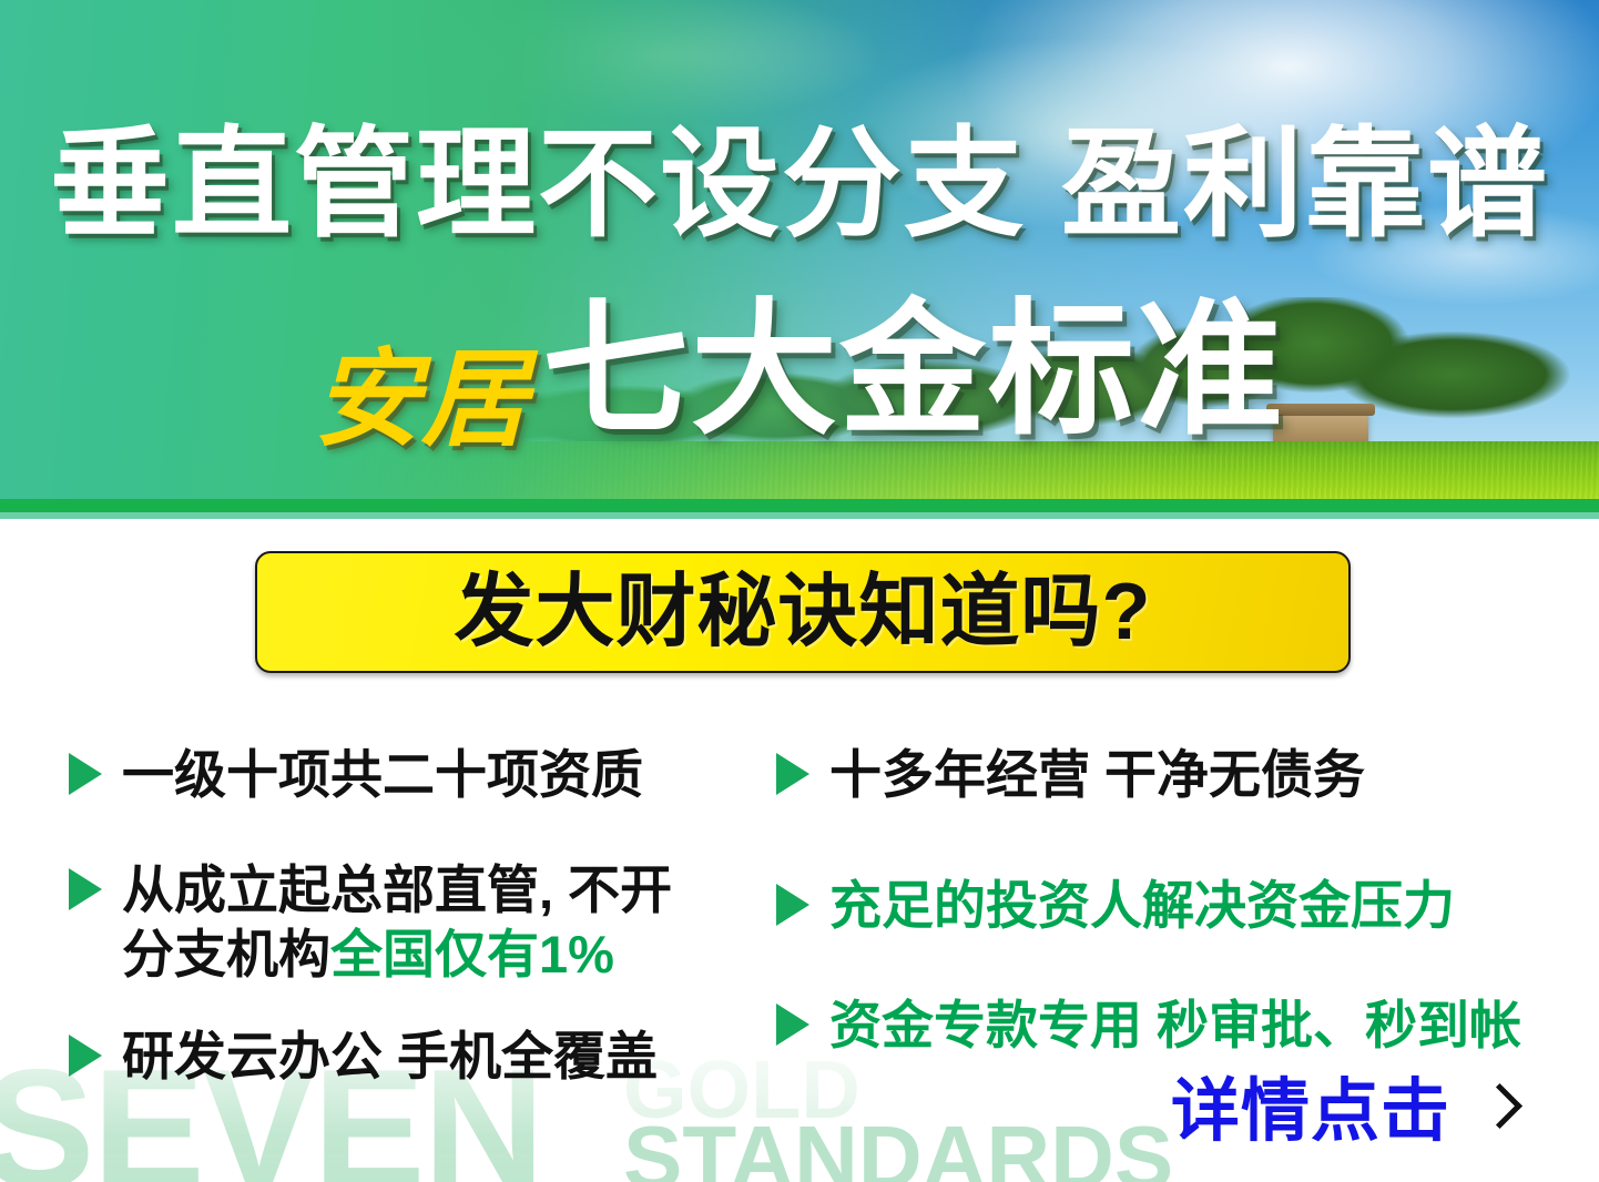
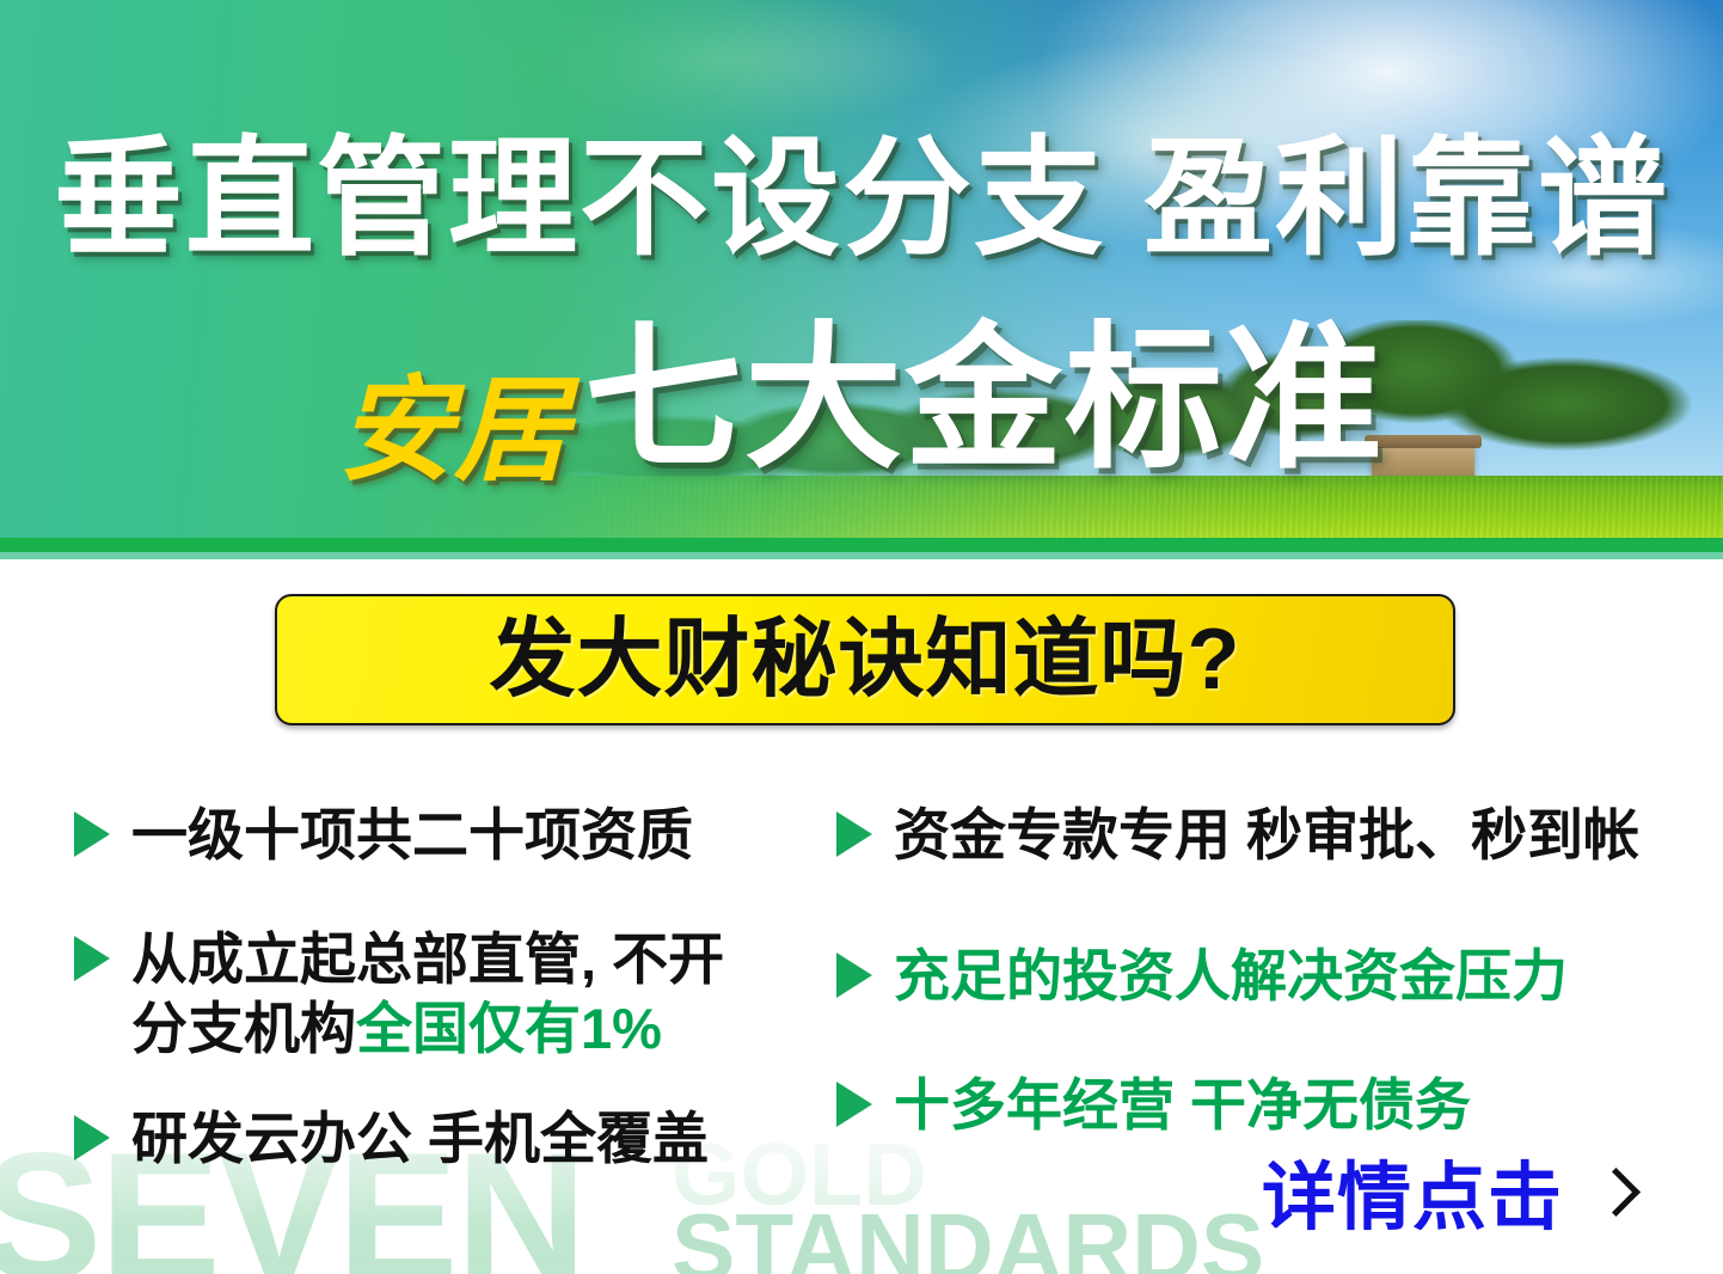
  垂直管理不设分支 盈利靠谱
  安居七大金标准
  发大财秘诀知道吗?
  SEVEN
  GOLD
  STANDARDS
  一级十项共二十项资质
  从成立起总部直管, 不开
  分支机构全国仅有1%
  研发云办公 手机全覆盖
- 十多年经营 干净无债务
+ 资金专款专用 秒审批、秒到帐
  充足的投资人解决资金压力
- 资金专款专用 秒审批、秒到帐
+ 十多年经营 干净无债务
  详情点击
